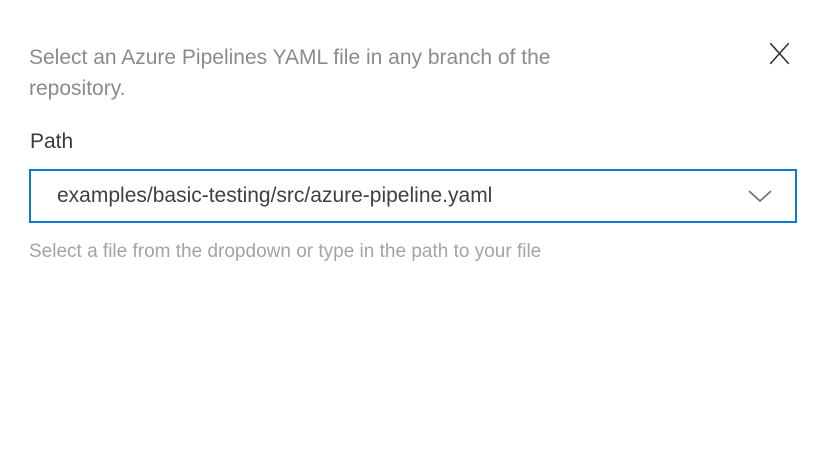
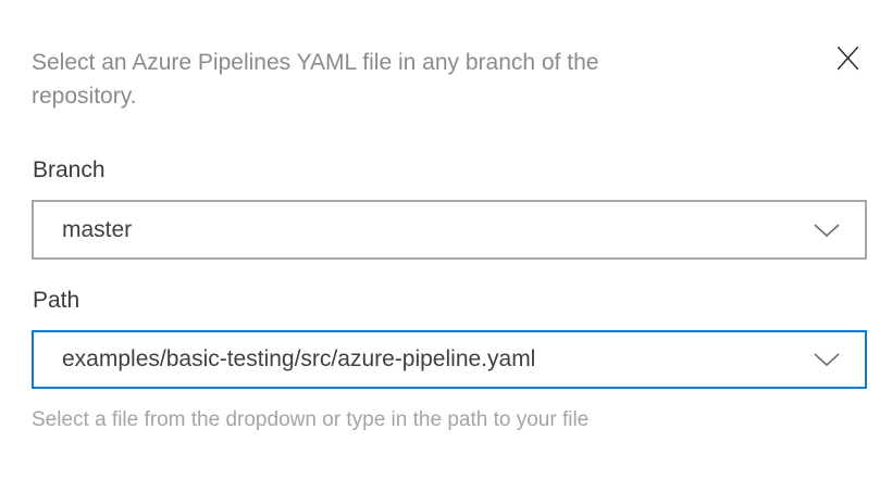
  Select an Azure Pipelines YAML file in any branch of the repository.
+ Branch
+ master
  Path
  examples/basic-testing/src/azure-pipeline.yaml
  Select a file from the dropdown or type in the path to your file
